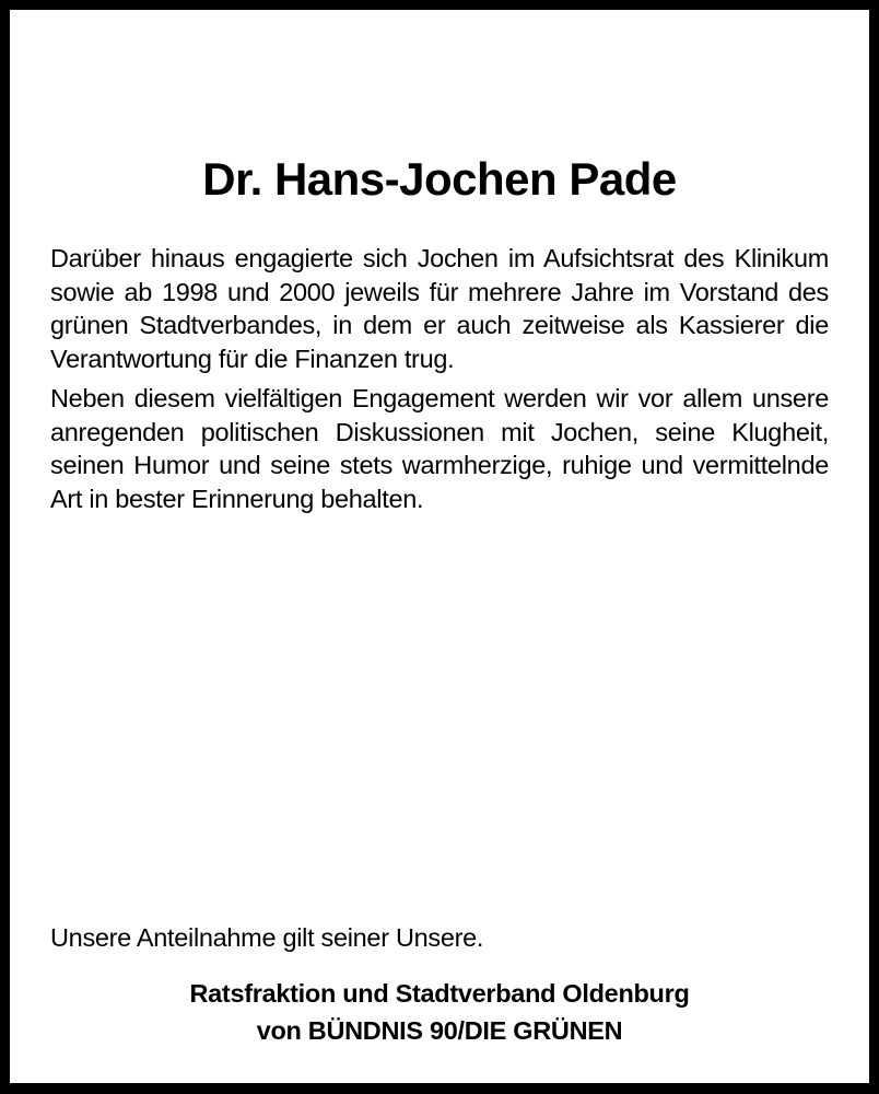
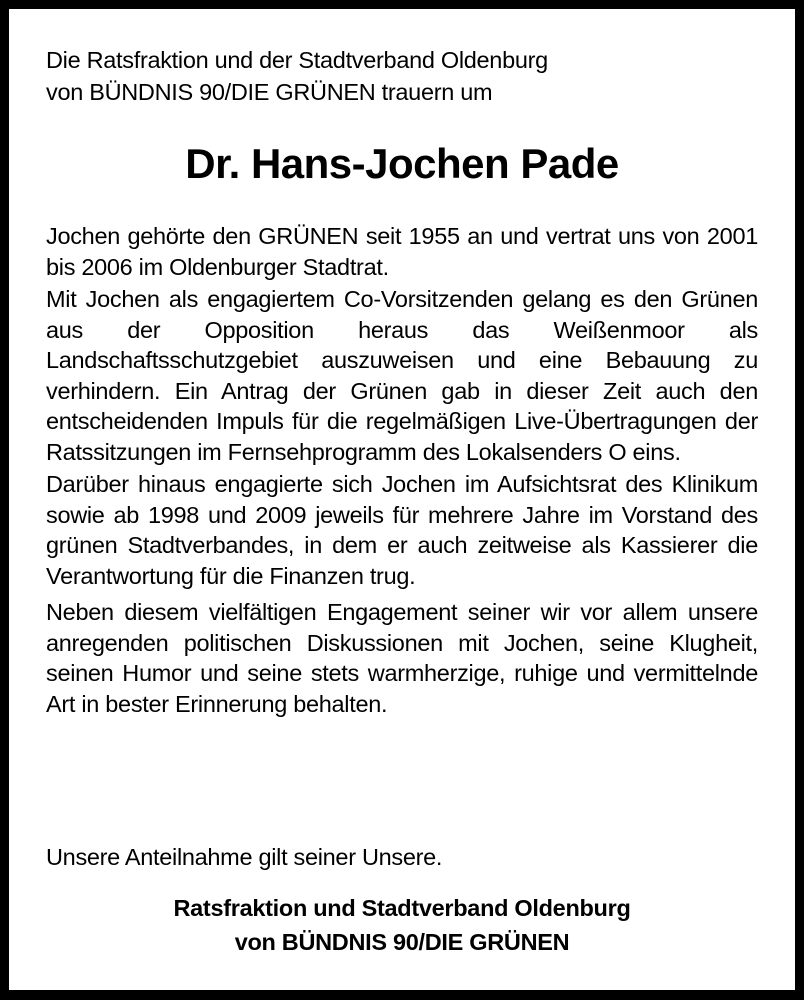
+ Die Ratsfraktion und der Stadtverband Oldenburg
+ von BÜNDNIS 90/DIE GRÜNEN trauern um
  Dr. Hans-Jochen Pade
+ Jochen gehörte den GRÜNEN seit 1955 an und vertrat uns von 2001 bis 2006 im Oldenburger Stadtrat.
+ Mit Jochen als engagiertem Co-Vorsitzenden gelang es den Grünen aus der Opposition heraus das Weißenmoor als Landschaftsschutzgebiet auszuweisen und eine Bebauung zu verhindern. Ein Antrag der Grünen gab in dieser Zeit auch den entscheidenden Impuls für die regelmäßigen Live-Übertragungen der Ratssitzungen im Fernsehprogramm des Lokalsenders O eins.
- Darüber hinaus engagierte sich Jochen im Aufsichtsrat des Klinikum sowie ab 1998 und 2000 jeweils für mehrere Jahre im Vorstand des grünen Stadtverbandes, in dem er auch zeitweise als Kassierer die Verantwortung für die Finanzen trug.
+ Darüber hinaus engagierte sich Jochen im Aufsichtsrat des Klinikum sowie ab 1998 und 2009 jeweils für mehrere Jahre im Vorstand des grünen Stadtverbandes, in dem er auch zeitweise als Kassierer die Verantwortung für die Finanzen trug.
- Neben diesem vielfältigen Engagement werden wir vor allem unsere anregenden politischen Diskussionen mit Jochen, seine Klugheit, seinen Humor und seine stets warmherzige, ruhige und vermittelnde Art in bester Erinnerung behalten.
+ Neben diesem vielfältigen Engagement seiner wir vor allem unsere anregenden politischen Diskussionen mit Jochen, seine Klugheit, seinen Humor und seine stets warmherzige, ruhige und vermittelnde Art in bester Erinnerung behalten.
  Unsere Anteilnahme gilt seiner Unsere.
  Ratsfraktion und Stadtverband Oldenburg
  von BÜNDNIS 90/DIE GRÜNEN
